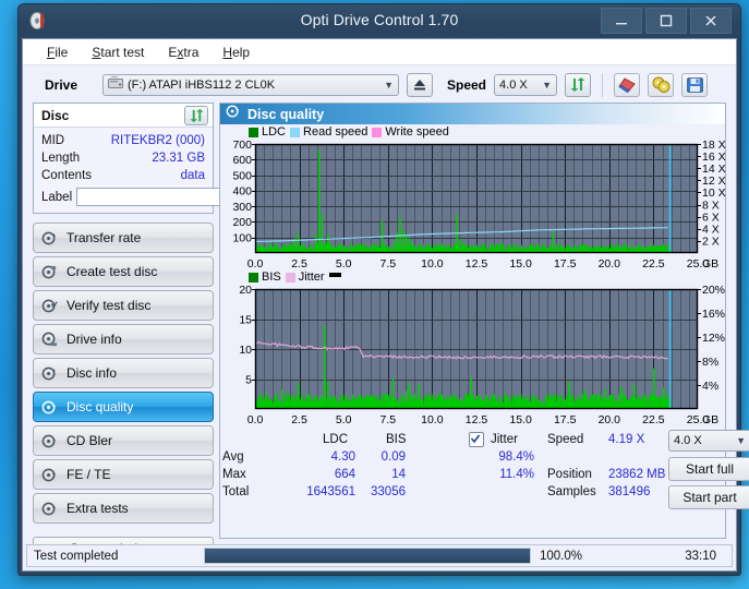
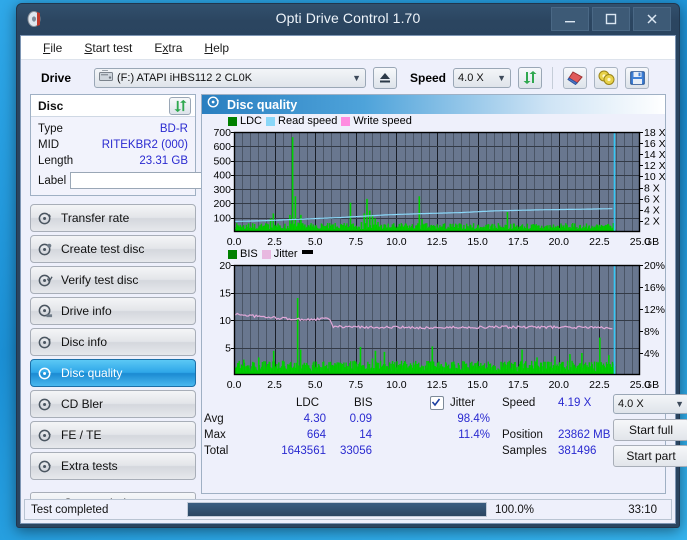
  Opti Drive Control 1.70
  File
  Start test
  Extra
  Help
  Drive
  (F:) ATAPI iHBS112 2 CL0K
  ▼
  Speed
  4.0 X
  ▼
  Disc
+ Type
+ BD-R
  MID
  RITEKBR2 (000)
  Length
  23.31 GB
- Contents
- data
  Label
  Transfer rate
  Create test disc
  Verify test disc
  Drive info
  Disc info
  Disc quality
  CD Bler
  FE / TE
  Extra tests
  Disc quality
  LDC
  Read speed
  Write speed
  100
  200
  300
  400
  500
  600
  700
  2 X
  4 X
  6 X
  8 X
  10 X
  12 X
  14 X
  16 X
  18 X
  0.0
  2.5
  5.0
  7.5
  10.0
  12.5
  15.0
  17.5
  20.0
  22.5
  25.0
  GB
  BIS
  Jitter
  5
  10
  15
  20
  4%
  8%
  12%
  16%
  20%
  0.0
  2.5
  5.0
  7.5
  10.0
  12.5
  15.0
  17.5
  20.0
  22.5
  25.0
  GB
  LDC
  BIS
  Jitter
  Avg
  4.30
  0.09
  98.4%
  Max
  664
  14
  11.4%
  Total
  1643561
  33056
  Speed
  4.19 X
  Position
  23862 MB
  Samples
  381496
  4.0 X
  ▼
  Start full
  Start part
  Test completed
  100.0%
  33:10
